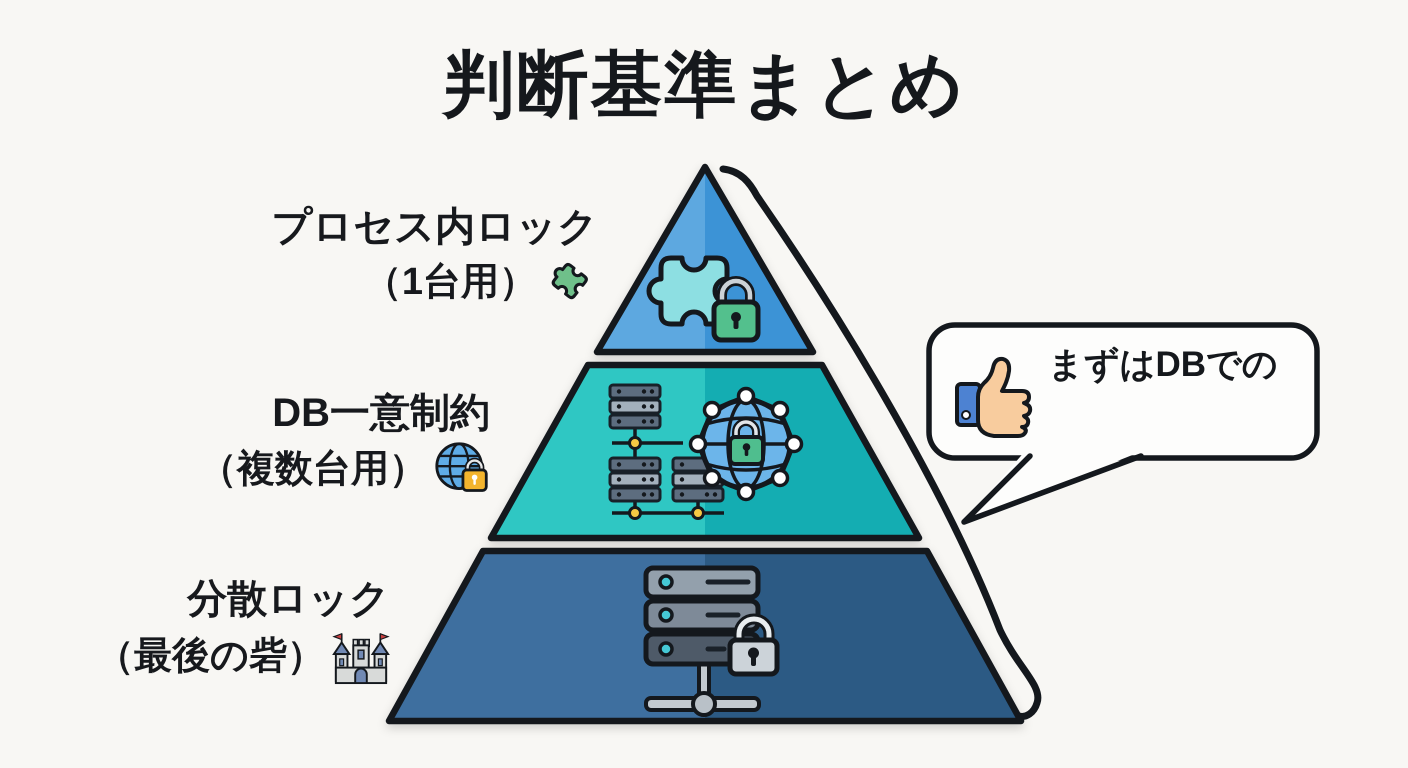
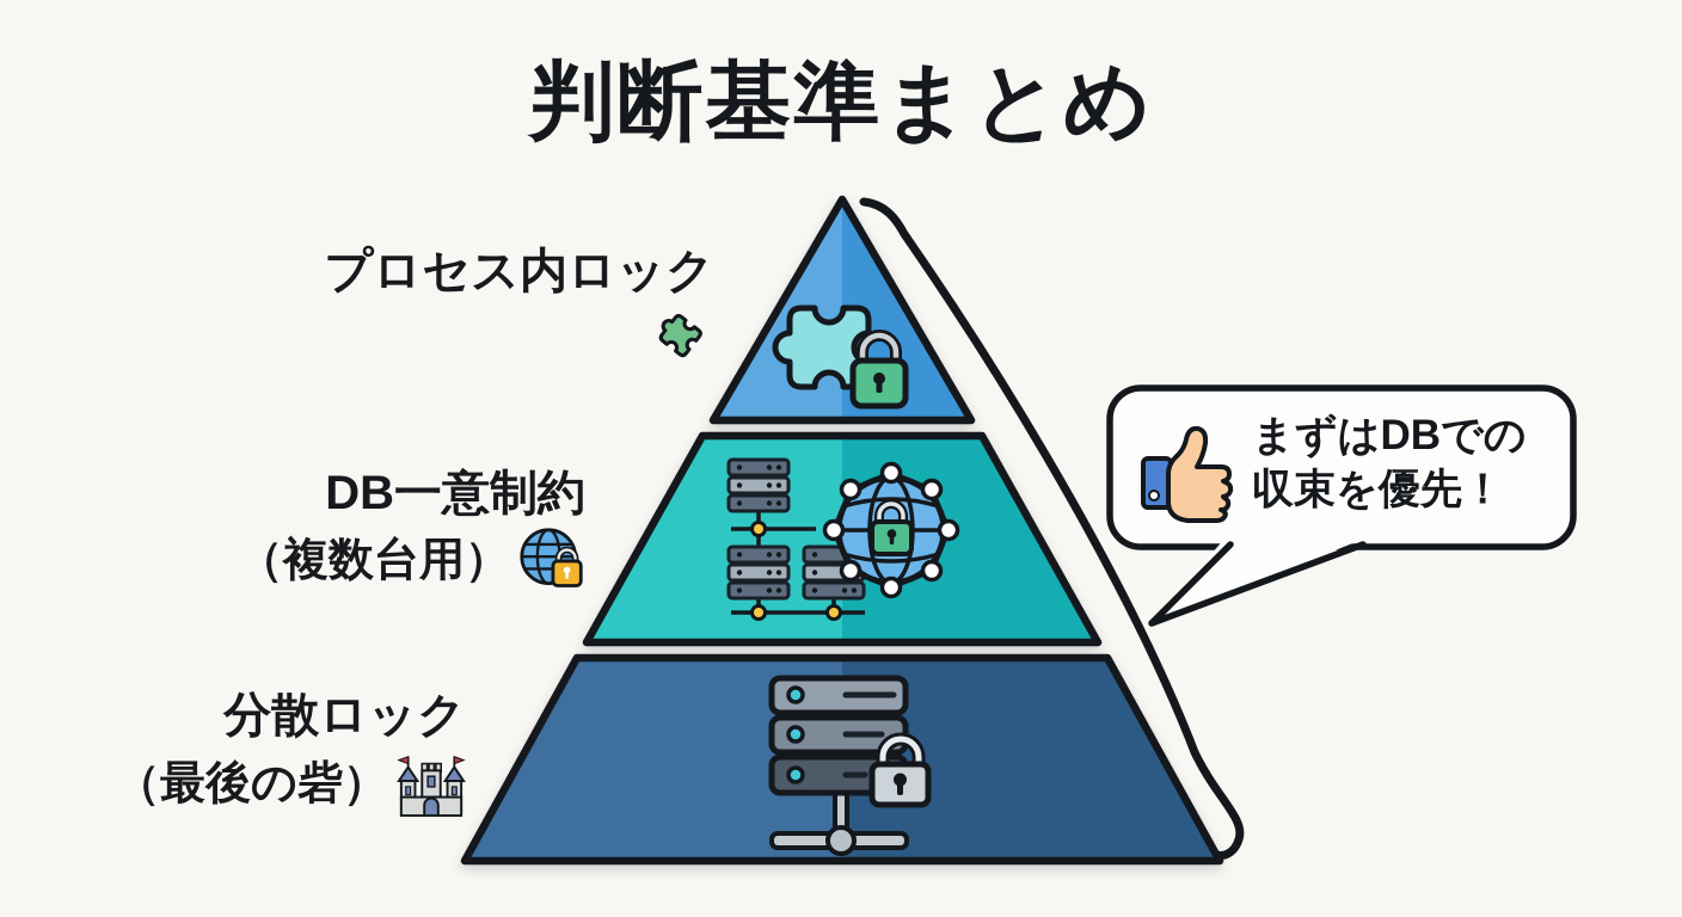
  判断基準まとめ
  プロセス内ロック
- （1台用）
  DB一意制約
  （複数台用）
  分散ロック
  （最後の砦）
  まずはDBでの
+ 収束を優先！
